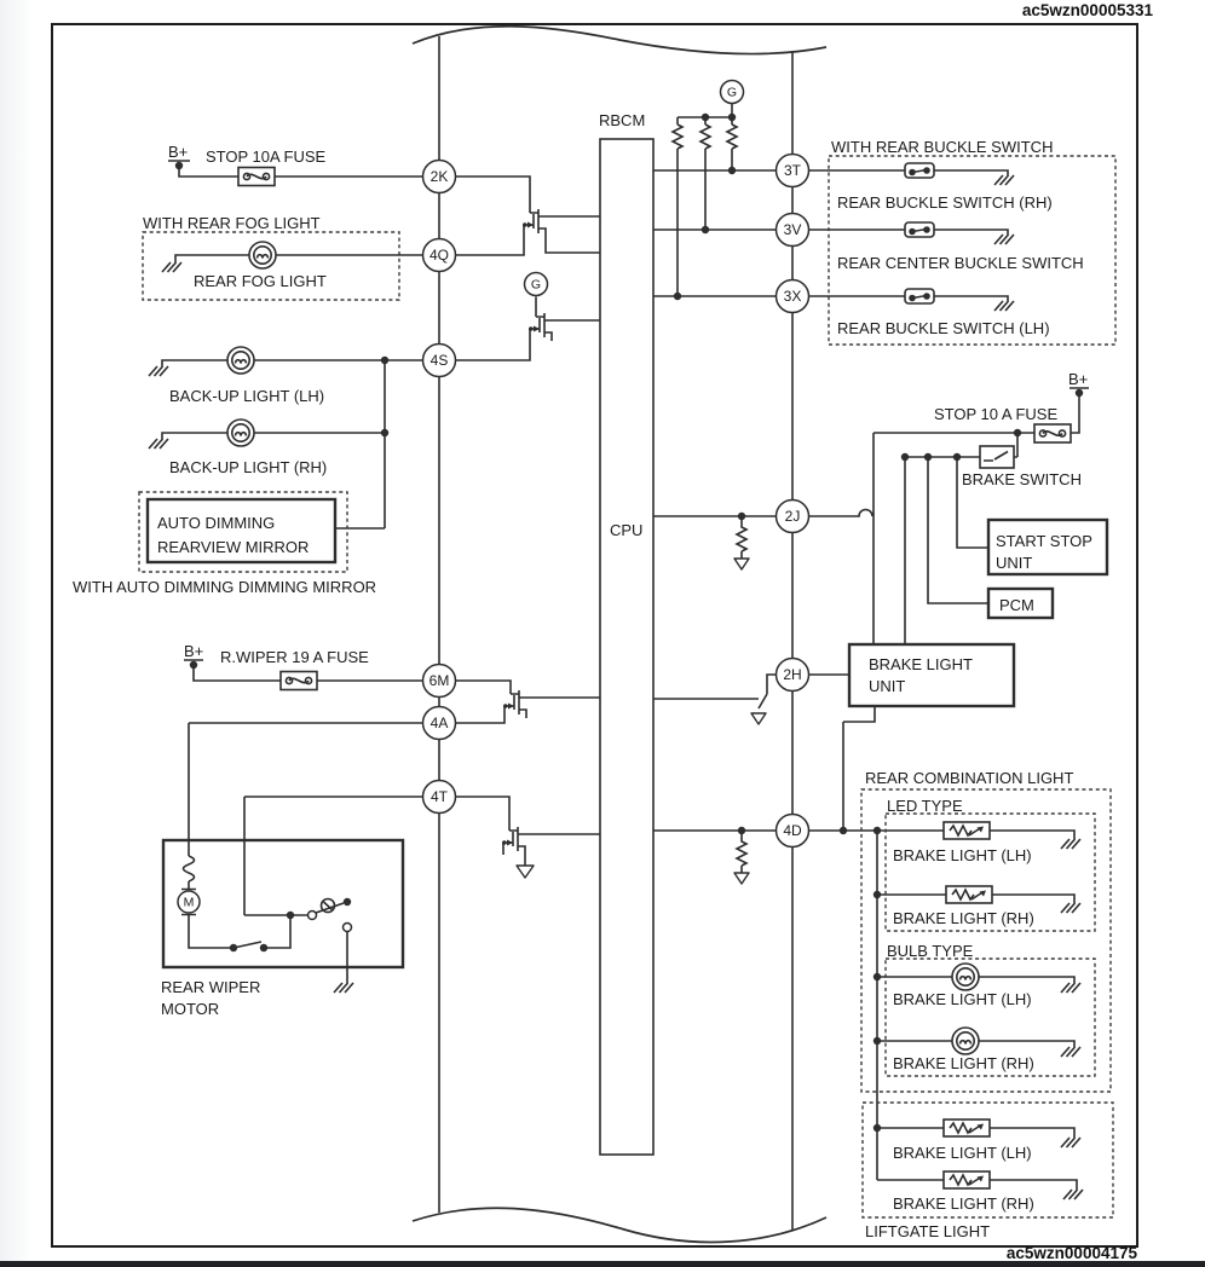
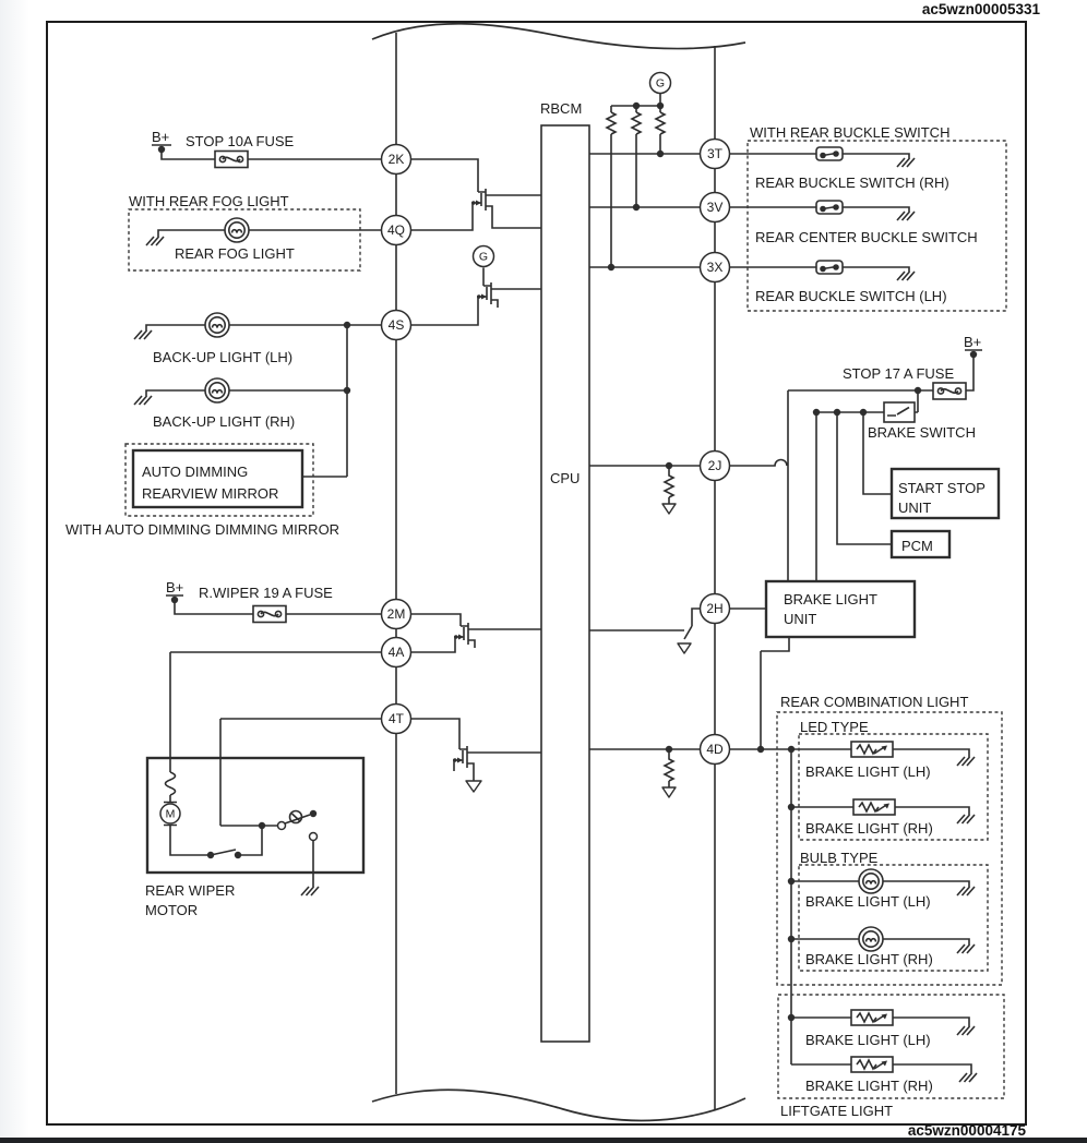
  ac5wzn00005331
  ac5wzn00004175
  RBCM
  CPU
  B+
  STOP 10A FUSE
  WITH REAR FOG LIGHT
  REAR FOG LIGHT
  BACK-UP LIGHT (LH)
  BACK-UP LIGHT (RH)
  AUTO DIMMING
  REARVIEW MIRROR
  WITH AUTO DIMMING DIMMING MIRROR
  B+
  R.WIPER 19 A FUSE
  M
  REAR WIPER
  MOTOR
  G
  G
  WITH REAR BUCKLE SWITCH
  REAR BUCKLE SWITCH (RH)
  REAR CENTER BUCKLE SWITCH
  REAR BUCKLE SWITCH (LH)
  B+
- STOP 10 A FUSE
+ STOP 17 A FUSE
  BRAKE SWITCH
  START STOP
  UNIT
  PCM
  BRAKE LIGHT
  UNIT
  REAR COMBINATION LIGHT
  LED TYPE
  BRAKE LIGHT (LH)
  BRAKE LIGHT (RH)
  BULB TYPE
  BRAKE LIGHT (LH)
  BRAKE LIGHT (RH)
  BRAKE LIGHT (LH)
  BRAKE LIGHT (RH)
  LIFTGATE LIGHT
  2K
  4Q
  4S
- 6M
+ 2M
  4A
  4T
  3T
  3V
  3X
  2J
  2H
  4D
